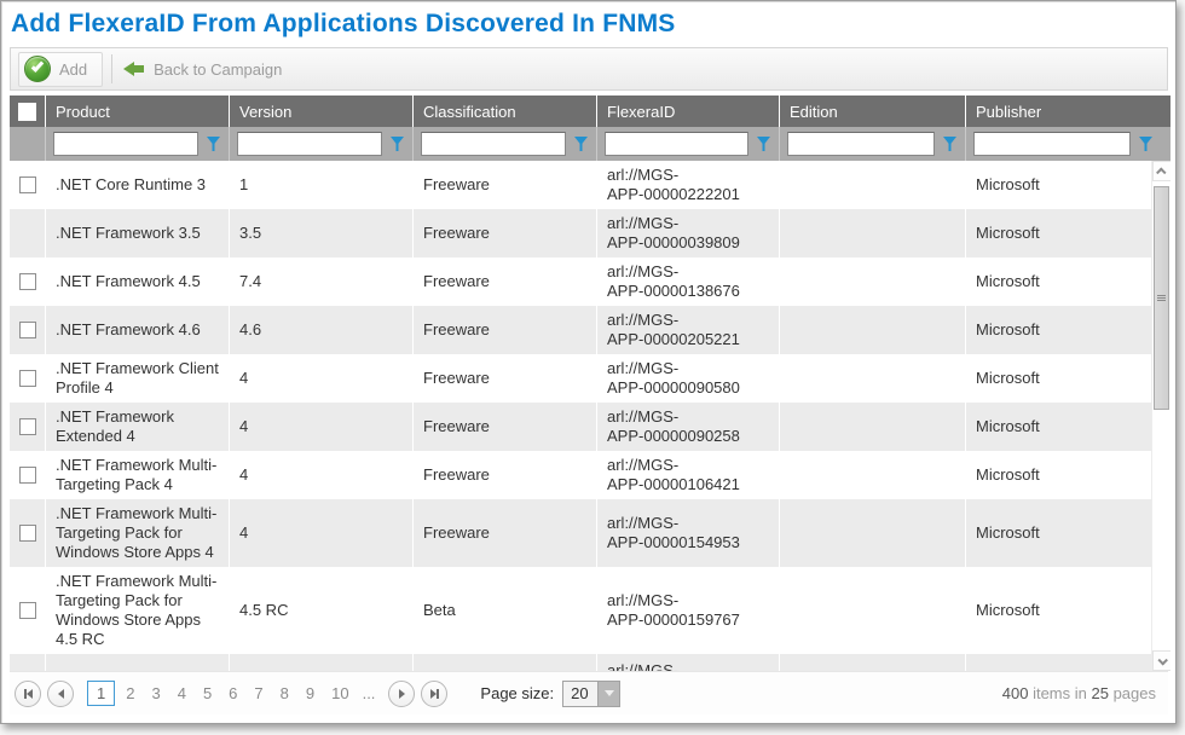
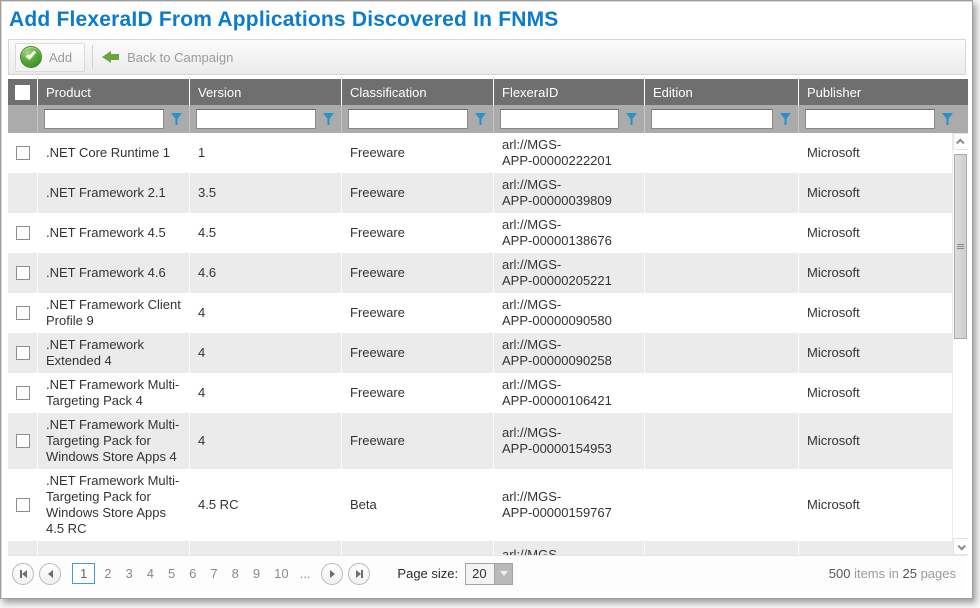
  Add FlexeraID From Applications Discovered In FNMS
  Add
  Back to Campaign
  Product
  Version
  Classification
  FlexeraID
  Edition
  Publisher
- .NET Core Runtime 3
+ .NET Core Runtime 1
  1
  Freeware
  arl://MGS-
  APP-00000222201
  Microsoft
- .NET Framework 3.5
+ .NET Framework 2.1
  3.5
  Freeware
  arl://MGS-
  APP-00000039809
  Microsoft
  .NET Framework 4.5
- 7.4
+ 4.5
  Freeware
  arl://MGS-
  APP-00000138676
  Microsoft
  .NET Framework 4.6
  4.6
  Freeware
  arl://MGS-
  APP-00000205221
  Microsoft
- .NET Framework Client Profile 4
+ .NET Framework Client Profile 9
  4
  Freeware
  arl://MGS-
  APP-00000090580
  Microsoft
  .NET Framework Extended 4
  4
  Freeware
  arl://MGS-
  APP-00000090258
  Microsoft
  .NET Framework Multi-Targeting Pack 4
  4
  Freeware
  arl://MGS-
  APP-00000106421
  Microsoft
  .NET Framework Multi-Targeting Pack for Windows Store Apps 4
  4
  Freeware
  arl://MGS-
  APP-00000154953
  Microsoft
  .NET Framework Multi-Targeting Pack for Windows Store Apps 4.5 RC
  4.5 RC
  Beta
  arl://MGS-
  APP-00000159767
  Microsoft
  arl://MGS-
  1
  2
  3
  4
  5
  6
  7
  8
  9
  10
  ...
  Page size:
  20
- 400 items in 25 pages
+ 500 items in 25 pages
